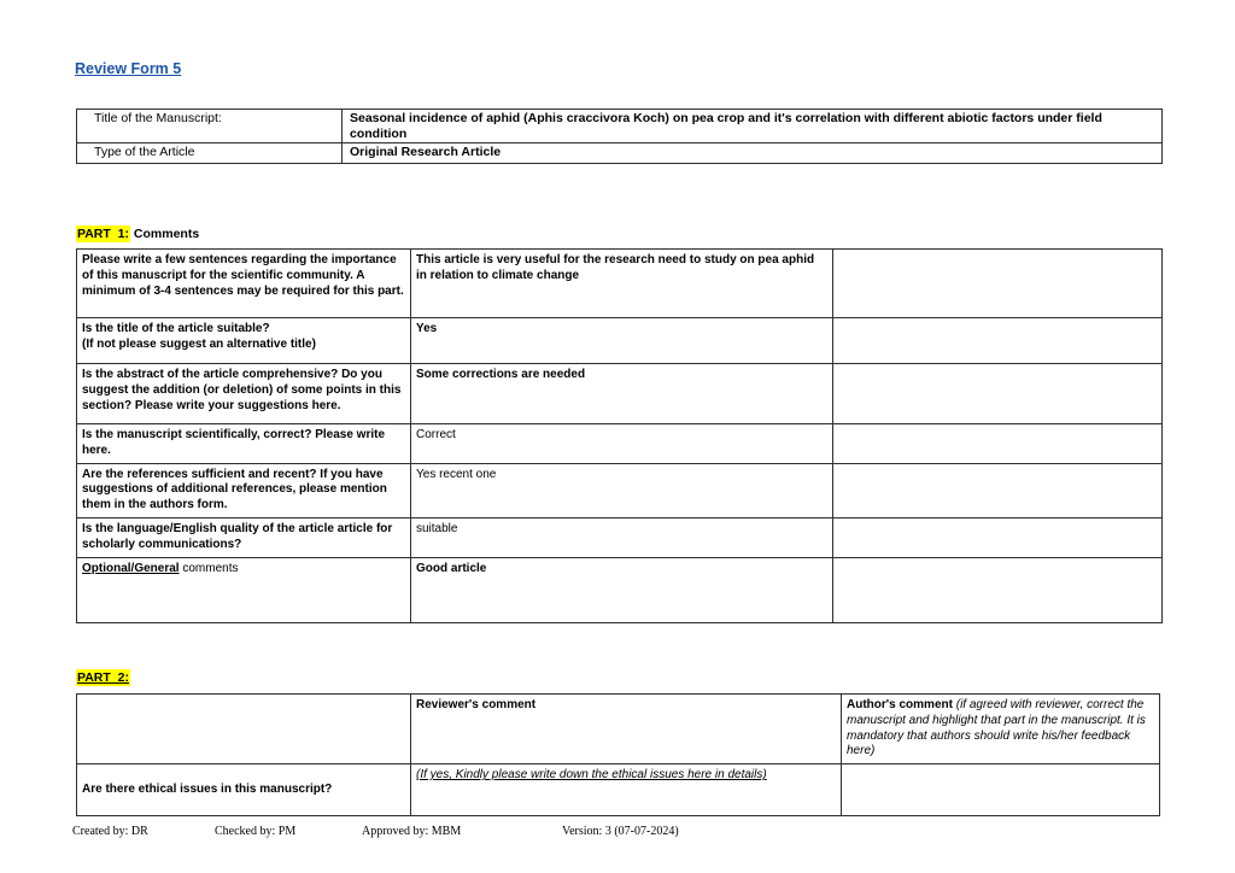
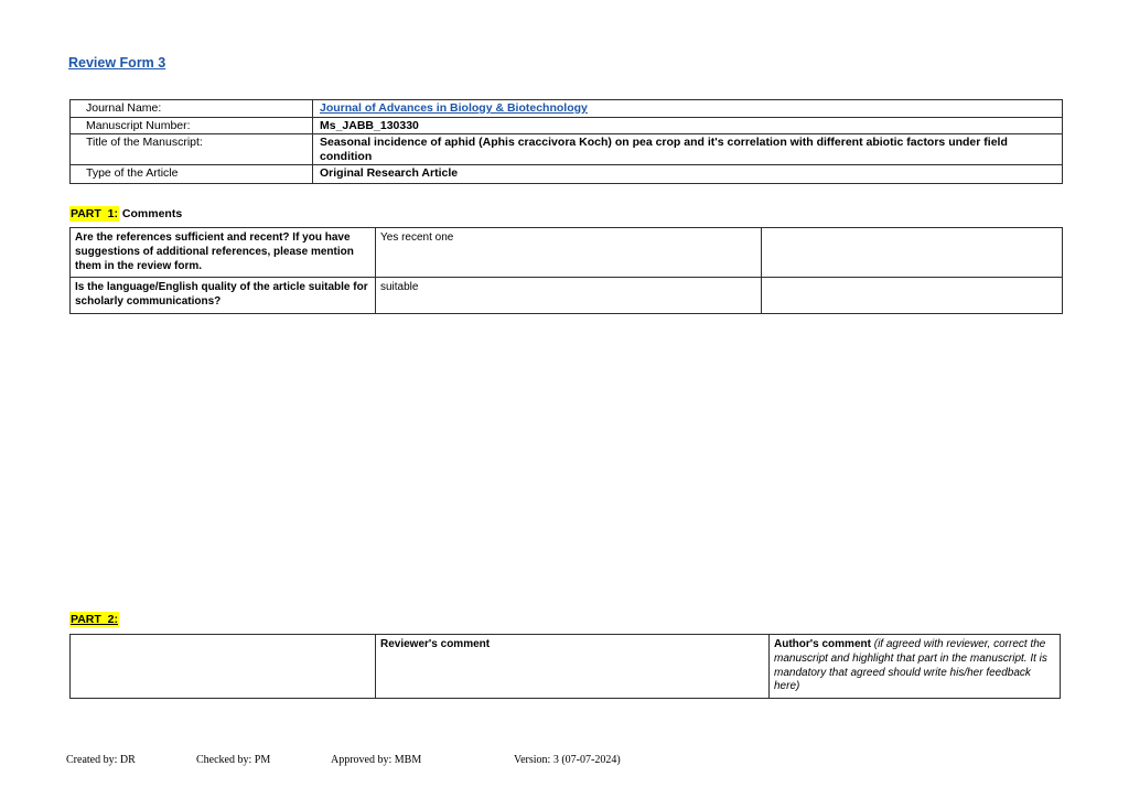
- Review Form 5
+ Review Form 3
+ Journal Name:	Journal of Advances in Biology & Biotechnology
+ Manuscript Number:	Ms_JABB_130330
  Title of the Manuscript:	Seasonal incidence of aphid (Aphis craccivora Koch) on pea crop and it's correlation with different abiotic factors under field condition
  Type of the Article	Original Research Article
  PART 1: Comments
- Please write a few sentences regarding the importance of this manuscript for the scientific community. A minimum of 3-4 sentences may be required for this part.	This article is very useful for the research need to study on pea aphid in relation to climate change
- Is the title of the article suitable? (If not please suggest an alternative title)	Yes
- Is the abstract of the article comprehensive? Do you suggest the addition (or deletion) of some points in this section? Please write your suggestions here.	Some corrections are needed
- Is the manuscript scientifically, correct? Please write here.	Correct
- Are the references sufficient and recent? If you have suggestions of additional references, please mention them in the authors form.	Yes recent one
+ Are the references sufficient and recent? If you have suggestions of additional references, please mention them in the review form.	Yes recent one
- Is the language/English quality of the article article for scholarly communications?	suitable
+ Is the language/English quality of the article suitable for scholarly communications?	suitable
- Optional/General comments	Good article
  PART 2:
- 	Reviewer's comment	Author's comment (if agreed with reviewer, correct the manuscript and highlight that part in the manuscript. It is mandatory that authors should write his/her feedback here)
+ 	Reviewer's comment	Author's comment (if agreed with reviewer, correct the manuscript and highlight that part in the manuscript. It is mandatory that agreed should write his/her feedback here)
- Are there ethical issues in this manuscript?	(If yes, Kindly please write down the ethical issues here in details)
  Created by: DR
  Checked by: PM
  Approved by: MBM
  Version: 3 (07-07-2024)
